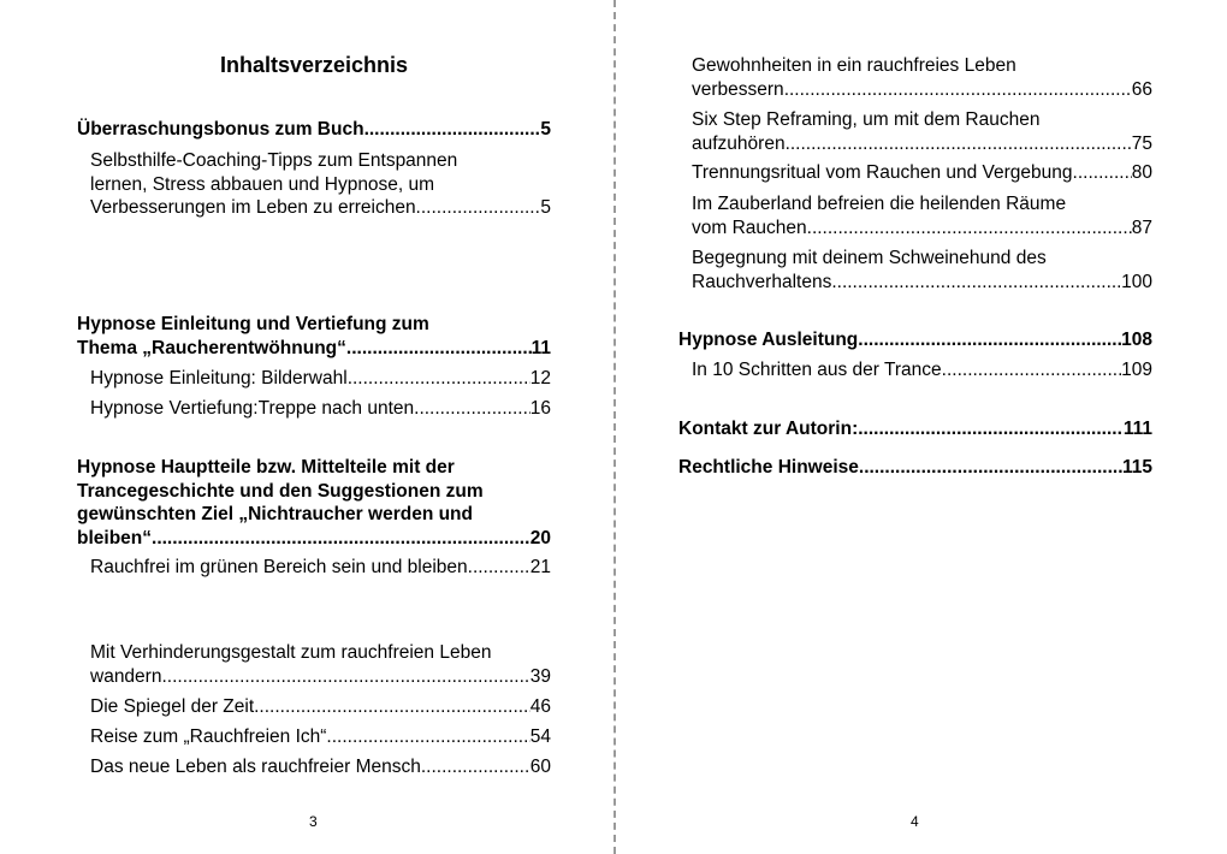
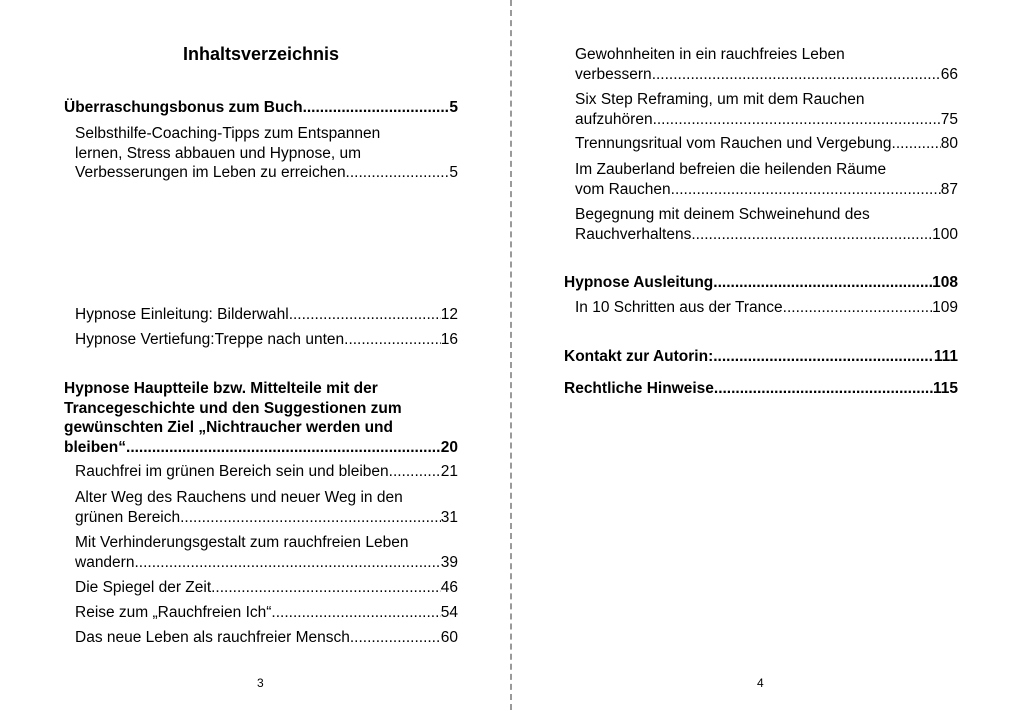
  Inhaltsverzeichnis
  Überraschungsbonus zum Buch
  5
  Selbsthilfe-Coaching-Tipps zum Entspannen
  lernen, Stress abbauen und Hypnose, um
  Verbesserungen im Leben zu erreichen.
  5
- Hypnose Einleitung und Vertiefung zum
- Thema „Raucherentwöhnung“
- 11
  Hypnose Einleitung: Bilderwahl
  12
  Hypnose Vertiefung:Treppe nach unten
  16
  Hypnose Hauptteile bzw. Mittelteile mit der
  Trancegeschichte und den Suggestionen zum
  gewünschten Ziel „Nichtraucher werden und
  bleiben“
  20
  Rauchfrei im grünen Bereich sein und bleiben
  21
+ Alter Weg des Rauchens und neuer Weg in den
+ grünen Bereich
+ 31
  Mit Verhinderungsgestalt zum rauchfreien Leben
  wandern
  39
  Die Spiegel der Zeit
  46
  Reise zum „Rauchfreien Ich“
  54
  Das neue Leben als rauchfreier Mensch
  60
  3
  Gewohnheiten in ein rauchfreies Leben
  verbessern
  66
  Six Step Reframing, um mit dem Rauchen
  aufzuhören
  75
  Trennungsritual vom Rauchen und Vergebung
  80
  Im Zauberland befreien die heilenden Räume
  vom Rauchen
  87
  Begegnung mit deinem Schweinehund des
  Rauchverhaltens
  100
  Hypnose Ausleitung
  108
  In 10 Schritten aus der Trance
  109
  Kontakt zur Autorin:
  111
  Rechtliche Hinweise
  115
  4
